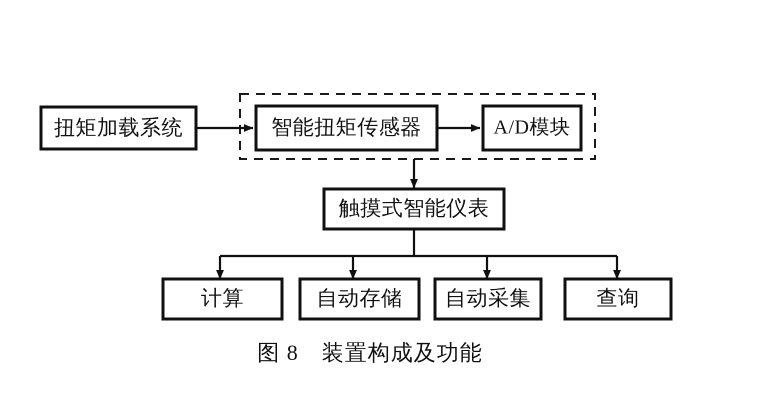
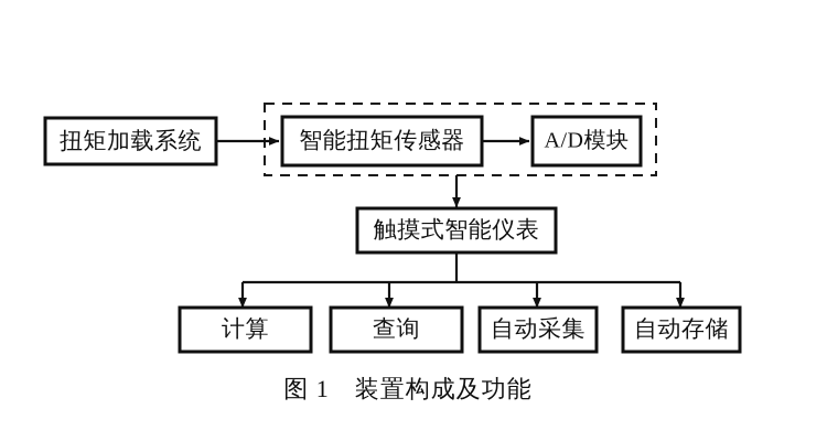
  扭矩加载系统
  智能扭矩传感器
  A/D模块
  触摸式智能仪表
  计算
- 自动存储
+ 查询
  自动采集
- 查询
+ 自动存储
- 图 8 装置构成及功能
+ 图 1 装置构成及功能
